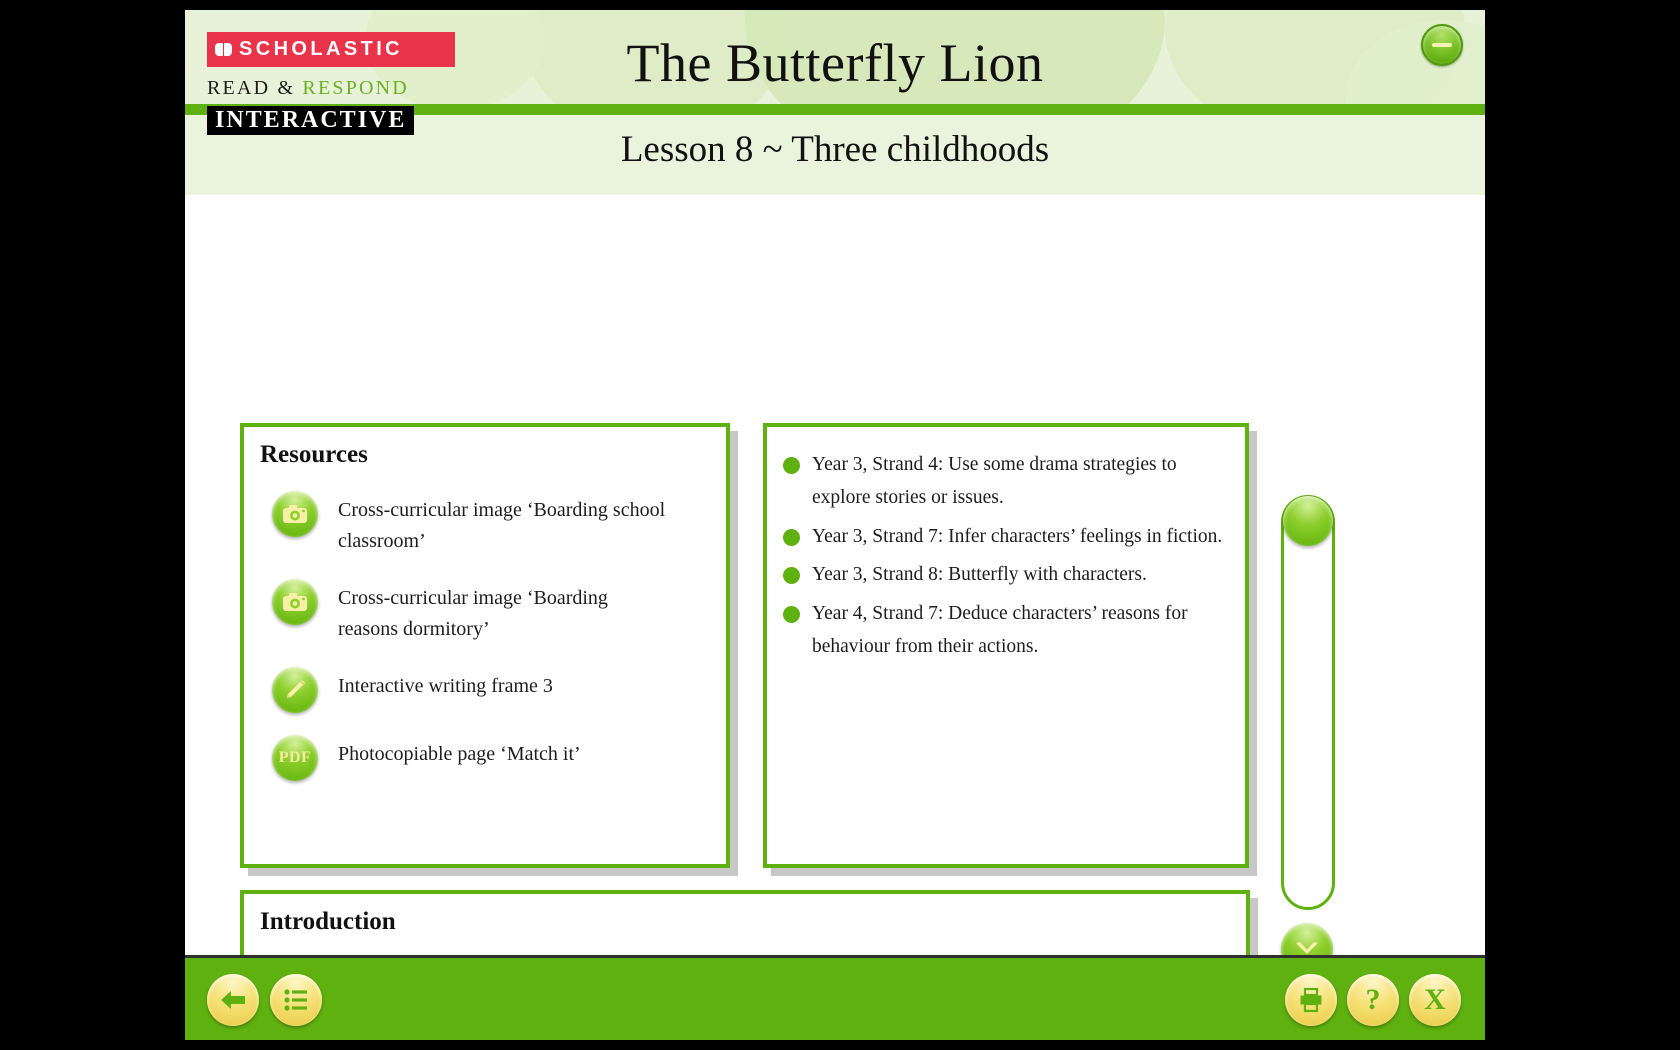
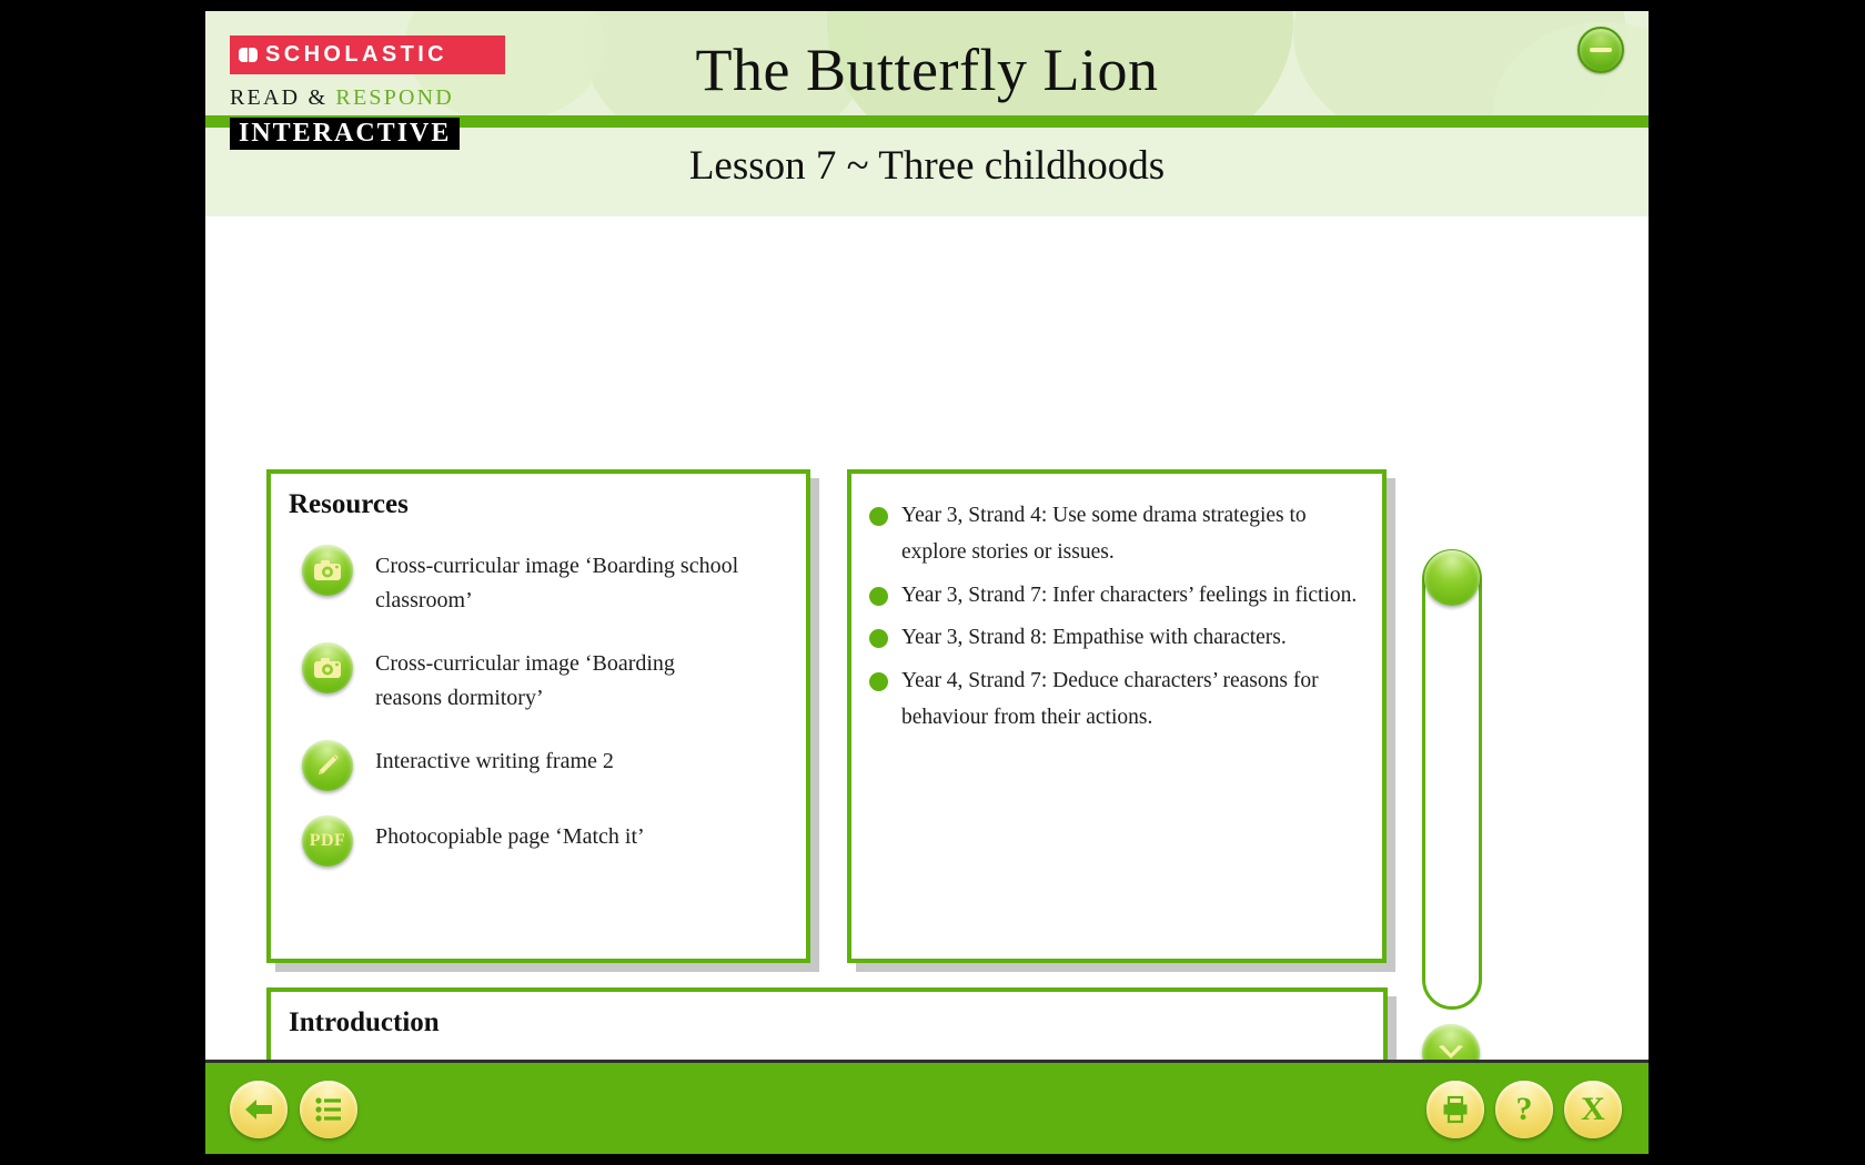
  SCHOLASTIC
  READ & RESPOND
  INTERACTIVE
  The Butterfly Lion
- Lesson 8 ~ Three childhoods
+ Lesson 7 ~ Three childhoods
  Resources
  Cross-curricular image ‘Boarding school classroom’
  Cross-curricular image ‘Boarding reasons dormitory’
- Interactive writing frame 3
+ Interactive writing frame 2
  PDF
  Photocopiable page ‘Match it’
  Year 3, Strand 4: Use some drama strategies to explore stories or issues.
  Year 3, Strand 7: Infer characters’ feelings in fiction.
- Year 3, Strand 8: Butterfly with characters.
+ Year 3, Strand 8: Empathise with characters.
  Year 4, Strand 7: Deduce characters’ reasons for behaviour from their actions.
  Introduction
  ?
  X
